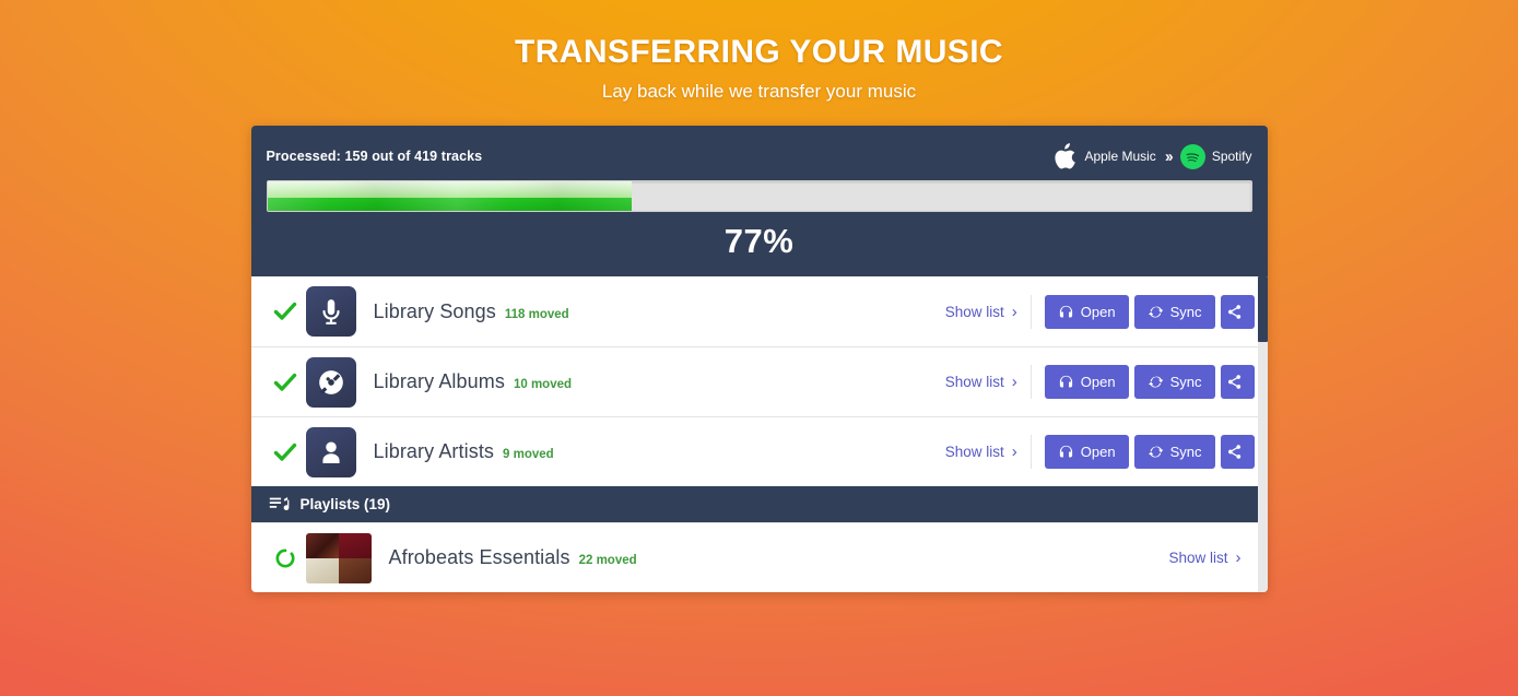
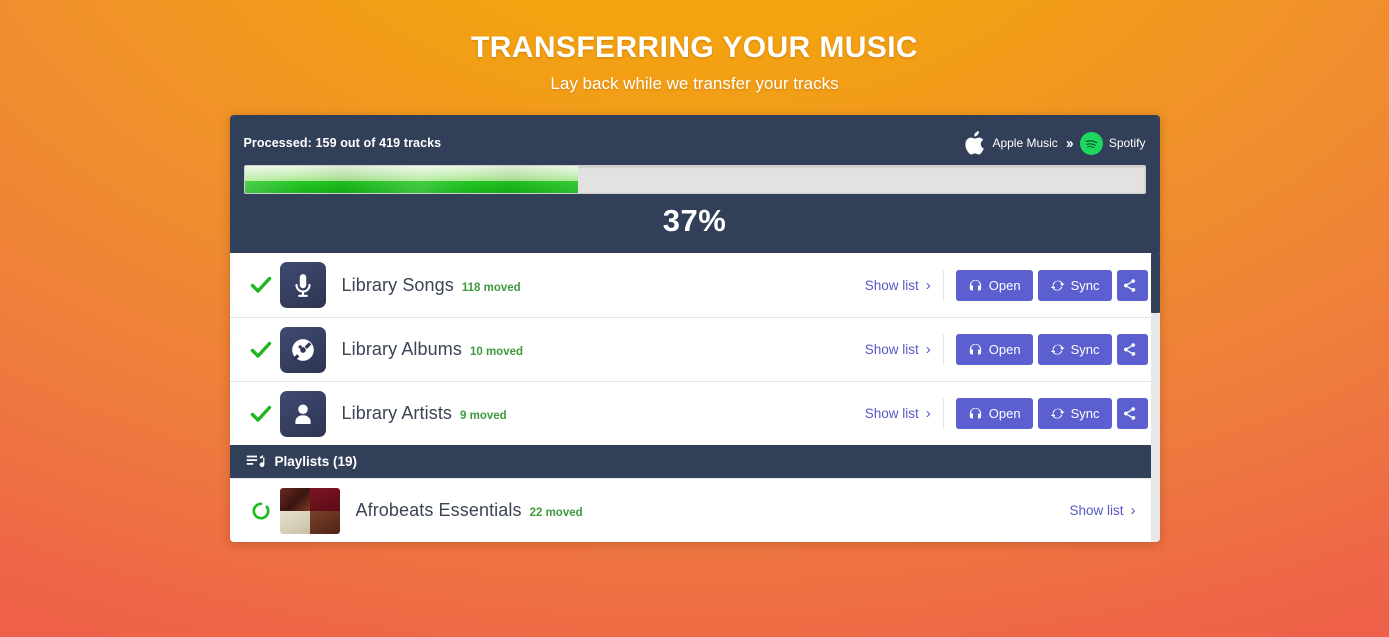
  TRANSFERRING YOUR MUSIC
- Lay back while we transfer your music
+ Lay back while we transfer your tracks
  Processed: 159 out of 419 tracks
  Apple Music
  ››
  Spotify
- 77%
+ 37%
  Library Songs
  118 moved
  Show list
  ›
  Open
  Sync
  Library Albums
  10 moved
  Show list
  ›
  Open
  Sync
  Library Artists
  9 moved
  Show list
  ›
  Open
  Sync
  Playlists (19)
  Afrobeats Essentials
  22 moved
  Show list
  ›
